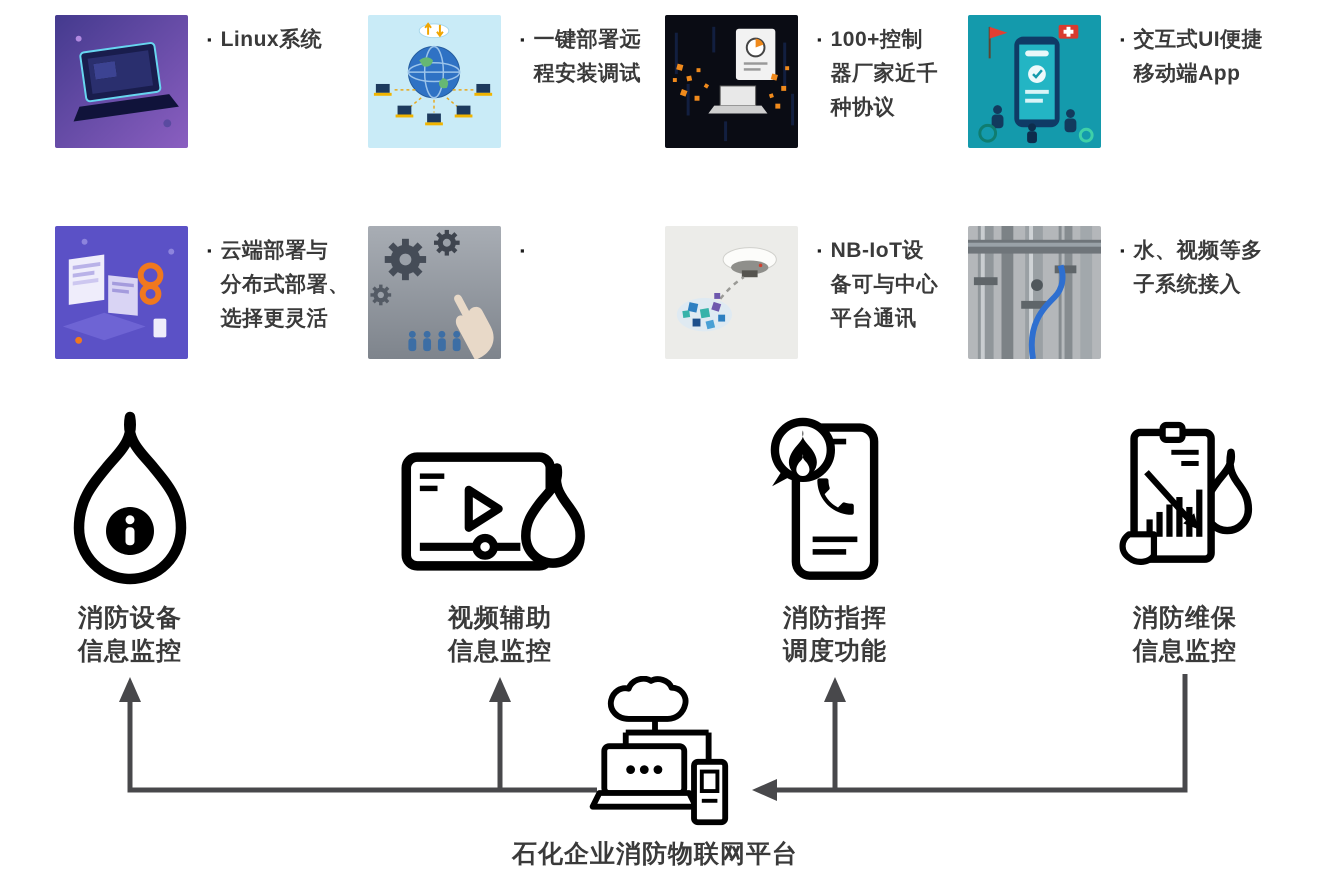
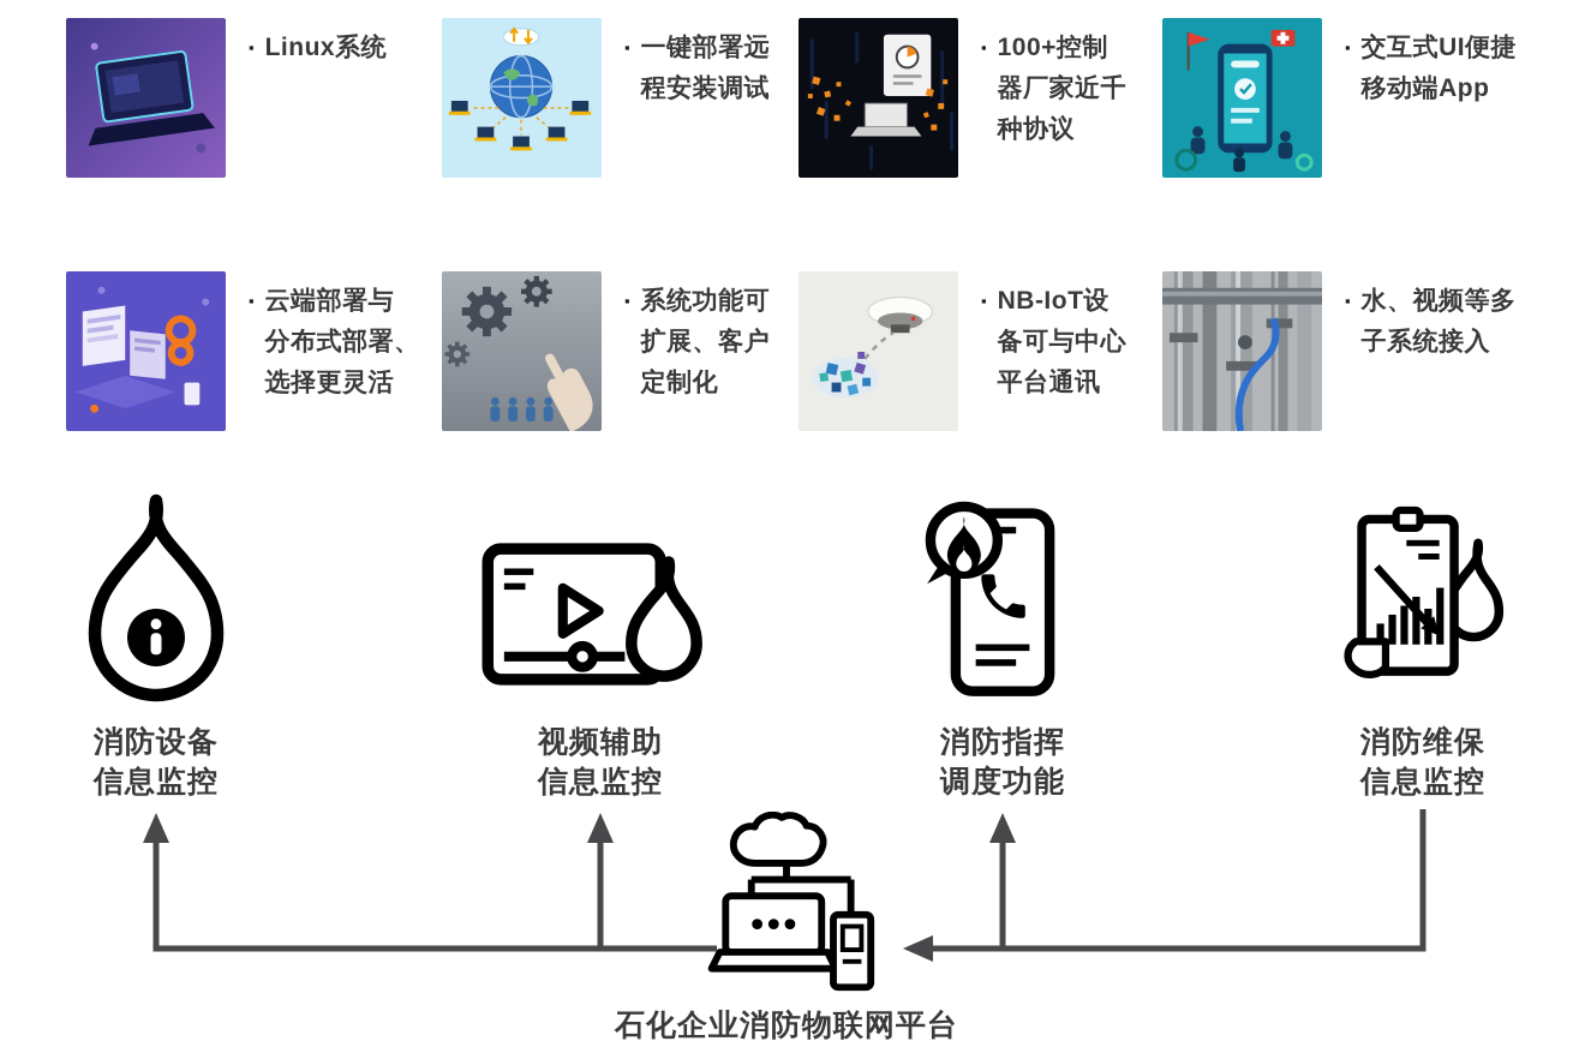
  ▪
  Linux系统
  ▪
  一键部署远
  程安装调试
  ▪
  100+控制
  器厂家近千
  种协议
  ▪
  交互式UI便捷
  移动端App
  ▪
  云端部署与
  分布式部署、
  选择更灵活
  ▪
+ 系统功能可
+ 扩展、客户
+ 定制化
  ▪
  NB-IoT设
  备可与中心
  平台通讯
  ▪
  水、视频等多
  子系统接入
  消防设备
  信息监控
  视频辅助
  信息监控
  消防指挥
  调度功能
  消防维保
  信息监控
  石化企业消防物联网平台
